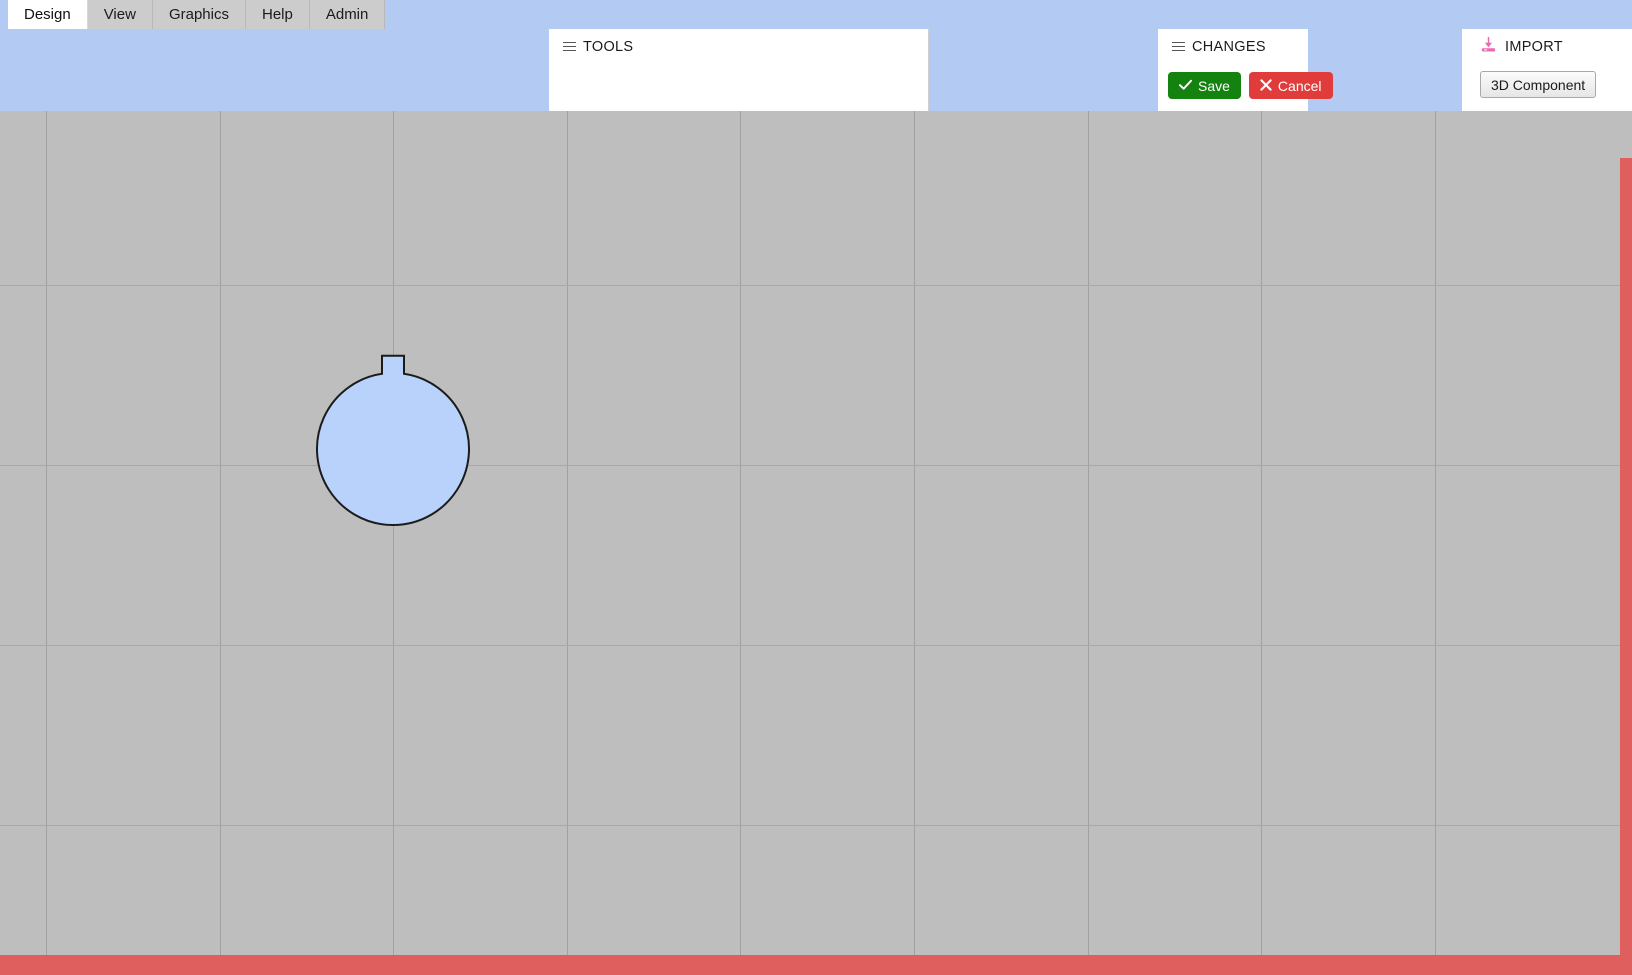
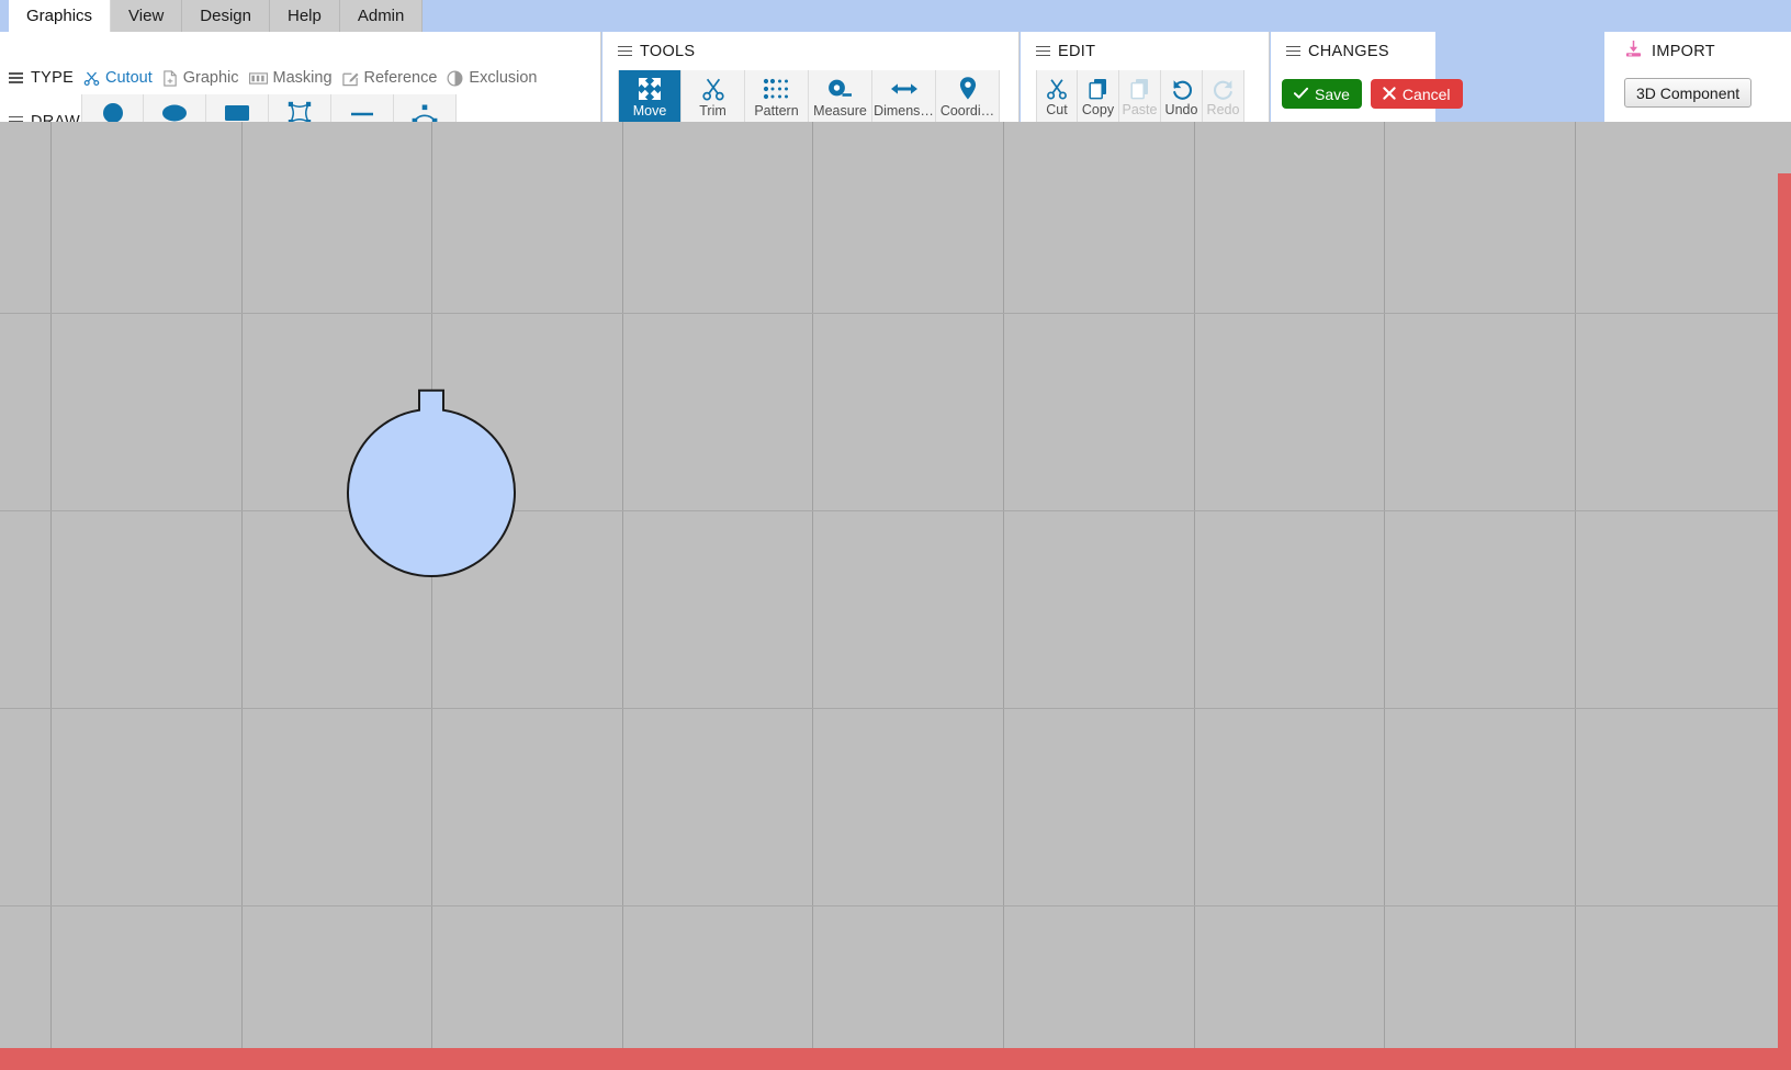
- Design
+ Graphics
  View
- Graphics
+ Design
  Help
  Admin
+ TYPE
+ Cutout
+ Graphic
+ Masking
+ Reference
+ Exclusion
  TOOLS
+ Move
+ Trim
+ Pattern
+ Measure
+ Dimens…
+ Coordi…
+ EDIT
+ Cut
+ Copy
+ Paste
+ Undo
+ Redo
  CHANGES
  Save
  Cancel
  IMPORT
  3D Component
